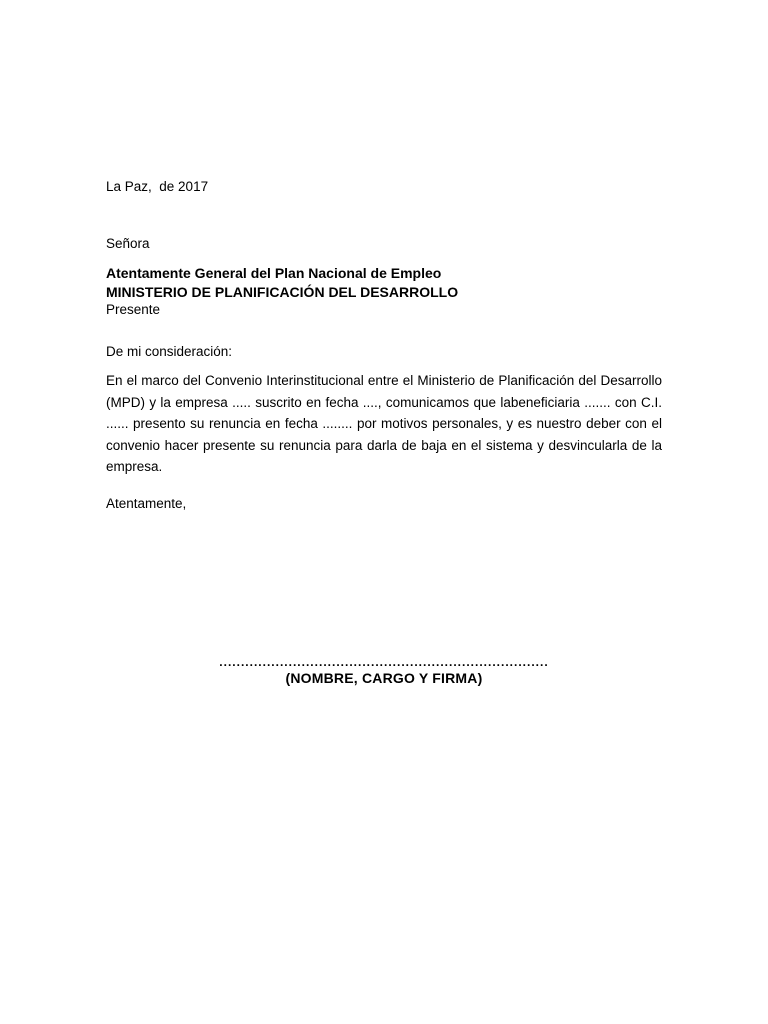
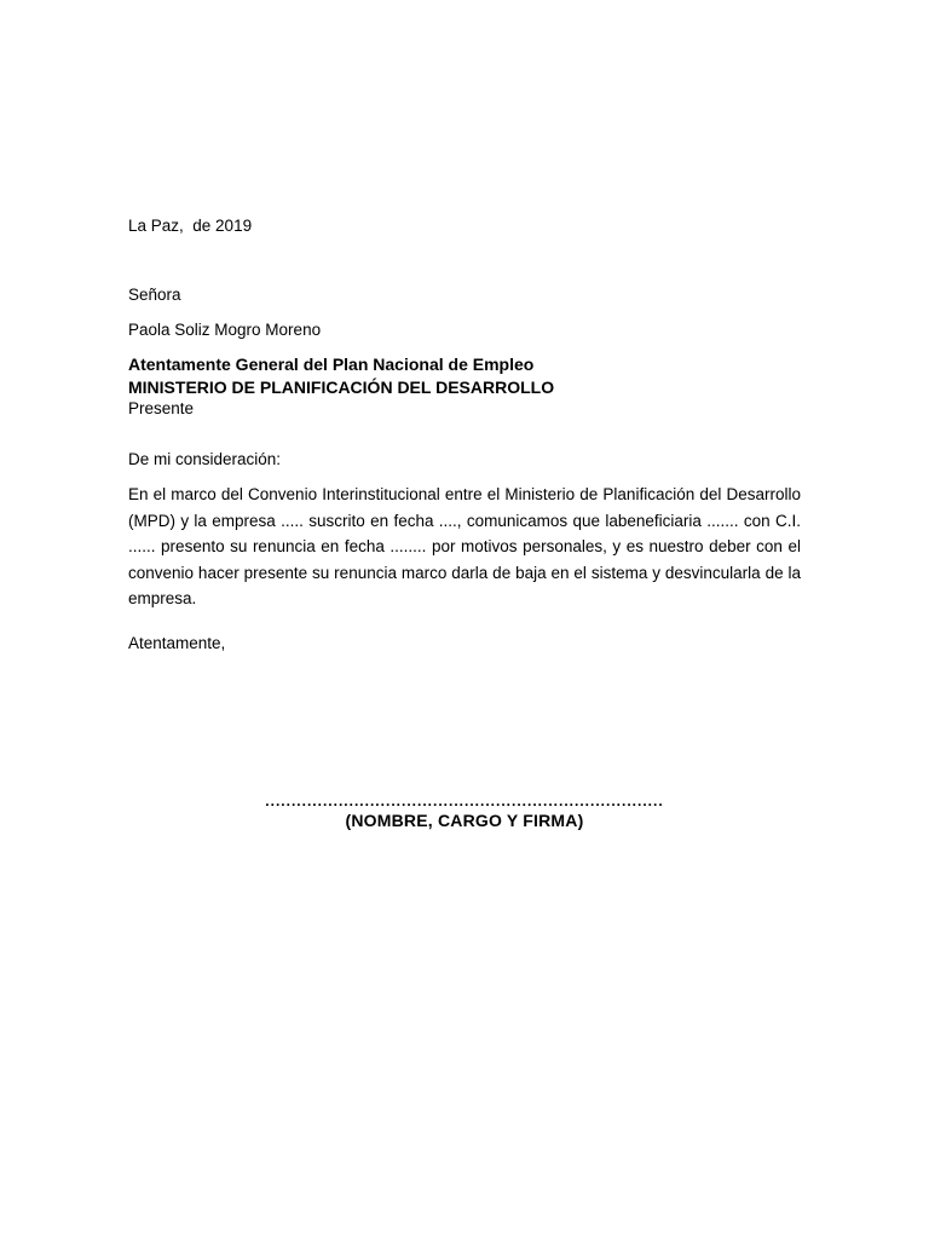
- La Paz, de 2017
+ La Paz, de 2019
  Señora
+ Paola Soliz Mogro Moreno
  Atentamente General del Plan Nacional de Empleo
  MINISTERIO DE PLANIFICACIÓN DEL DESARROLLO
  Presente
  De mi consideración:
- En el marco del Convenio Interinstitucional entre el Ministerio de Planificación del Desarrollo (MPD) y la empresa ..... suscrito en fecha ...., comunicamos que labeneficiaria ....... con C.I. ...... presento su renuncia en fecha ........ por motivos personales, y es nuestro deber con el convenio hacer presente su renuncia para darla de baja en el sistema y desvincularla de la empresa.
+ En el marco del Convenio Interinstitucional entre el Ministerio de Planificación del Desarrollo (MPD) y la empresa ..... suscrito en fecha ...., comunicamos que labeneficiaria ....... con C.I. ...... presento su renuncia en fecha ........ por motivos personales, y es nuestro deber con el convenio hacer presente su renuncia marco darla de baja en el sistema y desvincularla de la empresa.
  Atentamente,
  ............................................................................
  (NOMBRE, CARGO Y FIRMA)
